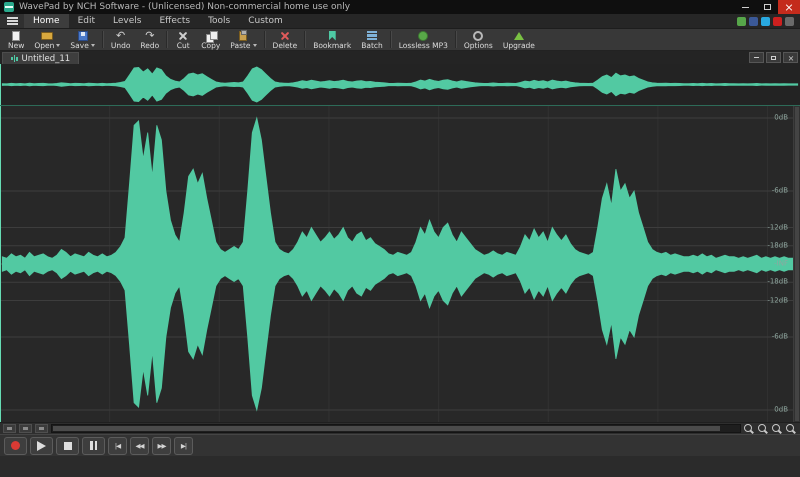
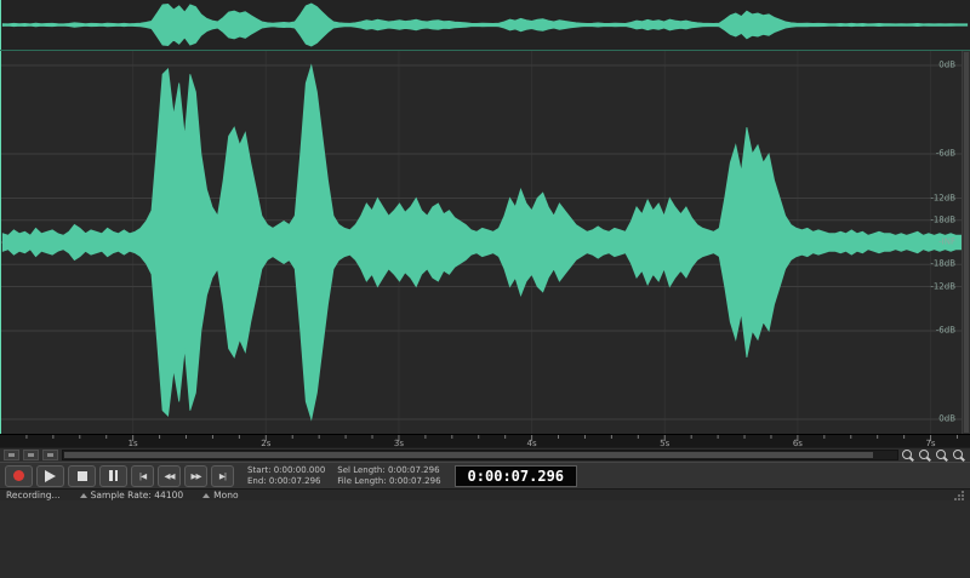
- WavePad by NCH Software - (Unlicensed) Non-commercial home use only
- Home
- Edit
- Levels
- Effects
- Tools
- Custom
- New
- Open
- Save
- ↶
- Undo
- ↷
- Redo
- Cut
- Copy
- Paste
- Delete
- Bookmark
- Batch
- Lossless MP3
- Options
- Upgrade
- Untitled_11
  0dB
  -6dB
  -12dB
  -18dB
  -INF
  -18dB
  -12dB
  -6dB
  0dB
+ 1s
+ 2s
+ 3s
+ 4s
+ 5s
+ 6s
+ 7s
  |◀
  ◀◀
  ▶▶
  ▶|
+ Start: 0:00:00.000
+ End: 0:00:07.296
+ Sel Length: 0:00:07.296
+ File Length: 0:00:07.296
+ 0:00:07.296
+ Recording...
+ Sample Rate: 44100
+ Mono
